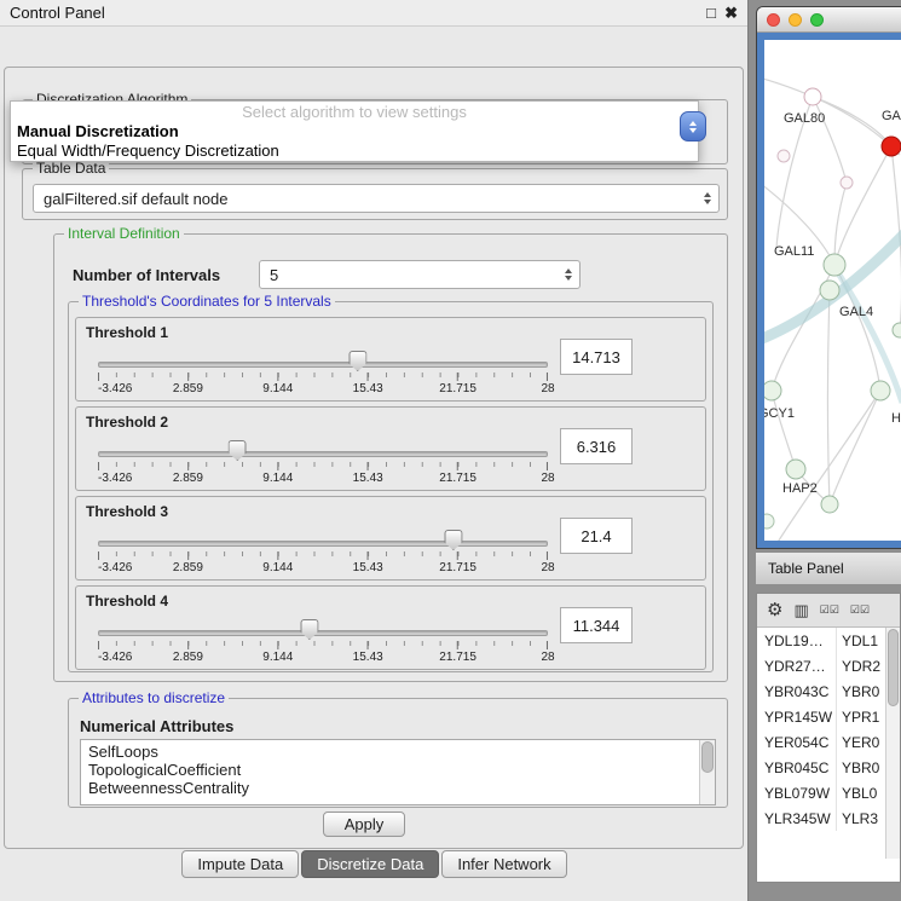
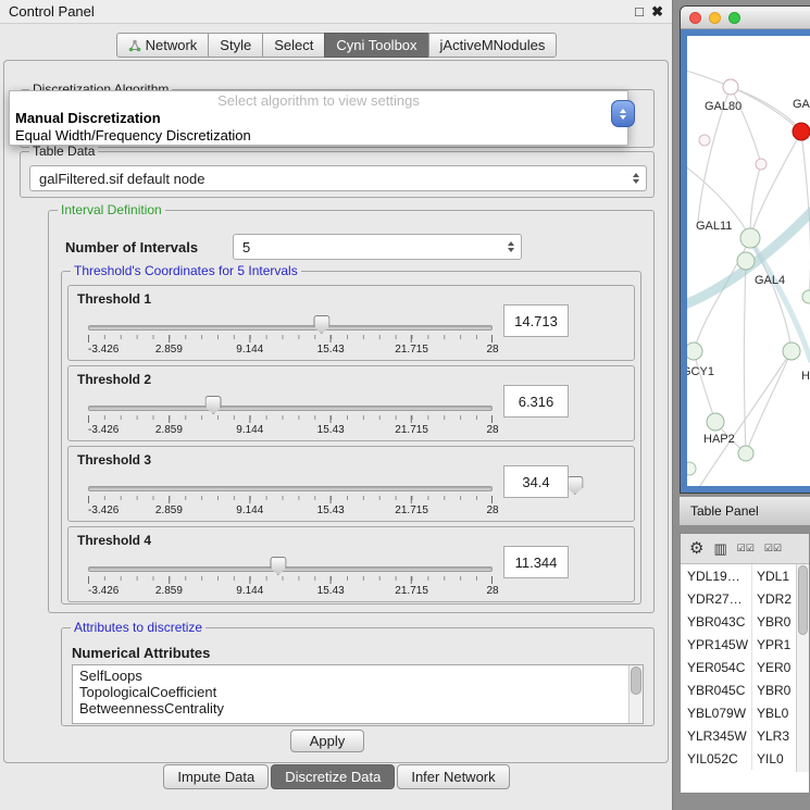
  Control Panel
  □
  ✖
+ Network
+ Style
+ Select
+ Cyni Toolbox
+ jActiveMNodules
  Discretization Algorithm
  Select algorithm to view settings
  Manual Discretization
  Equal Width/Frequency Discretization
  Table Data
  galFiltered.sif default node
  Interval Definition
  Number of Intervals
  5
  Threshold's Coordinates for 5 Intervals
  Threshold 1
  -3.426
  2.859
  9.144
  15.43
  21.715
  28
  14.713
  Threshold 2
  -3.426
  2.859
  9.144
  15.43
  21.715
  28
  6.316
  Threshold 3
  -3.426
  2.859
  9.144
  15.43
  21.715
  28
- 21.4
+ 34.4
  Threshold 4
  -3.426
  2.859
  9.144
  15.43
  21.715
  28
  11.344
  Attributes to discretize
  Numerical Attributes
  SelfLoops
  TopologicalCoefficient
  BetweennessCentrality
  Apply
  Impute Data
  Discretize Data
  Infer Network
  GAL80
  GA
  GAL11
  GAL4
  GCY1
  HAP2
  Table Panel
  ⚙
  ▥
  ☑☑
  ☑☑
  YDL19…
  YDL1
  YDR27…
  YDR2
  YBR043C
  YBR0
  YPR145W
  YPR1
  YER054C
  YER0
  YBR045C
  YBR0
  YBL079W
  YBL0
  YLR345W
  YLR3
+ YIL052C
+ YIL0
